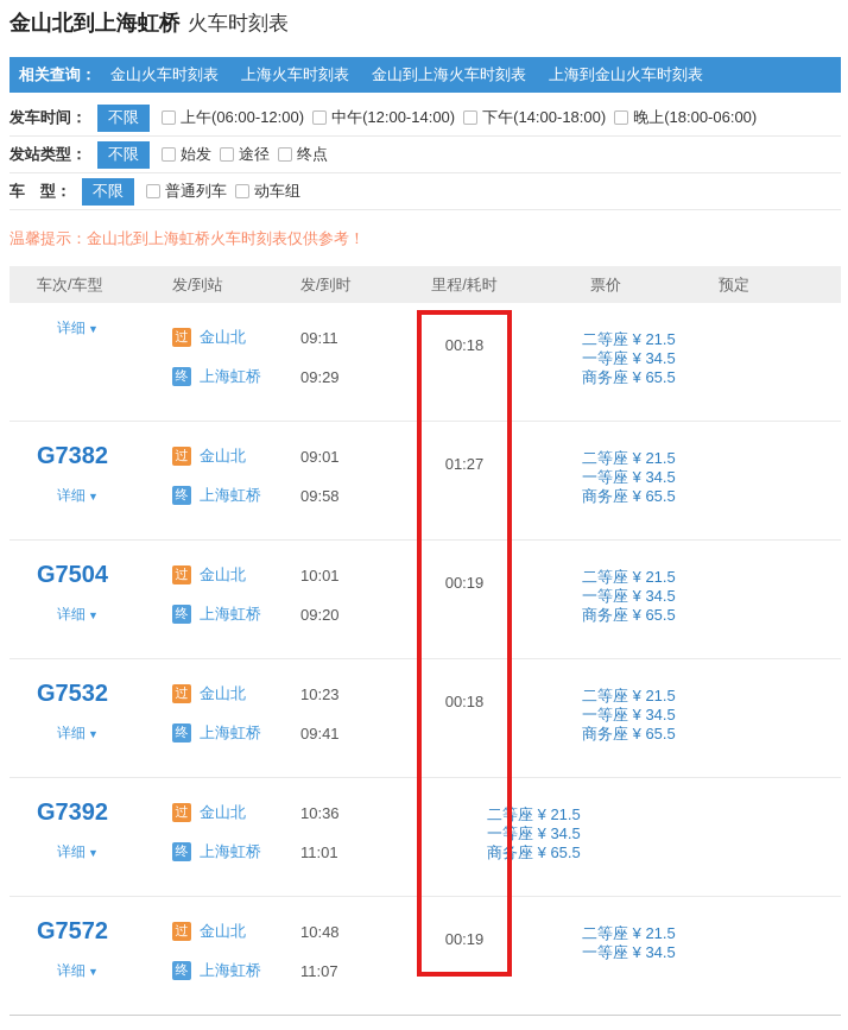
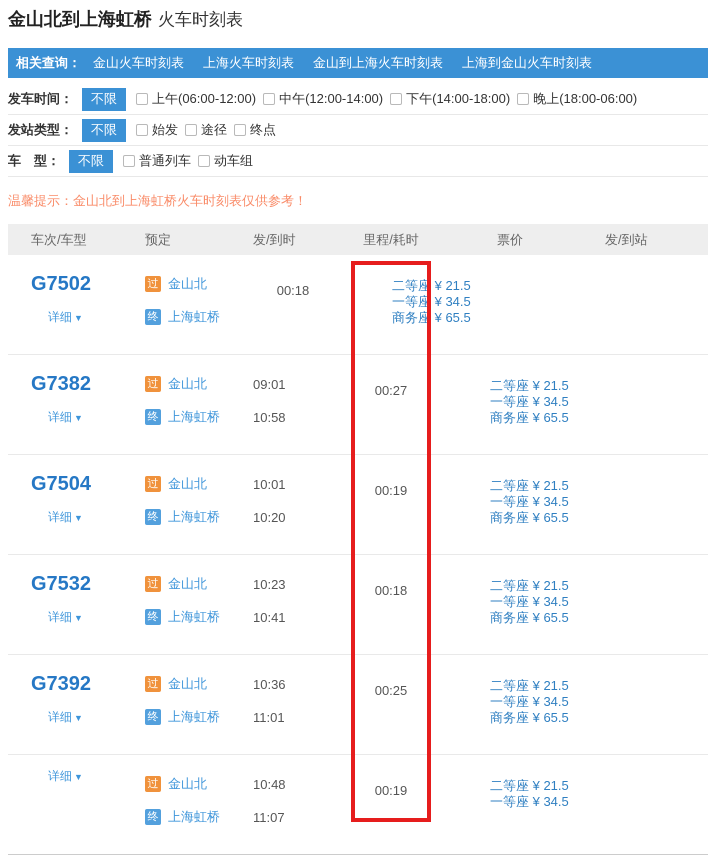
  金山北到上海虹桥 火车时刻表
  相关查询： 金山火车时刻表 上海火车时刻表 金山到上海火车时刻表 上海到金山火车时刻表
  发车时间：
  不限
  上午(06:00-12:00)
  中午(12:00-14:00)
  下午(14:00-18:00)
  晚上(18:00-06:00)
  发站类型：
  不限
  始发
  途径
  终点
  车 型：
  不限
  普通列车
  动车组
  温馨提示：金山北到上海虹桥火车时刻表仅供参考！
  车次/车型
- 发/到站
+ 预定
  发/到时
  里程/耗时
  票价
- 预定
+ 发/到站
+ G7502
  详细 ▼
  过
  金山北
  终
  上海虹桥
- 09:11
- 09:29
  00:18
  二等座 ¥ 21.5
  一等座 ¥ 34.5
  商务座 ¥ 65.5
  G7382
  详细 ▼
  过
  金山北
  终
  上海虹桥
  09:01
- 09:58
+ 10:58
- 01:27
+ 00:27
  二等座 ¥ 21.5
  一等座 ¥ 34.5
  商务座 ¥ 65.5
  G7504
  详细 ▼
  过
  金山北
  终
  上海虹桥
  10:01
- 09:20
+ 10:20
  00:19
  二等座 ¥ 21.5
  一等座 ¥ 34.5
  商务座 ¥ 65.5
  G7532
  详细 ▼
  过
  金山北
  终
  上海虹桥
  10:23
- 09:41
+ 10:41
  00:18
  二等座 ¥ 21.5
  一等座 ¥ 34.5
  商务座 ¥ 65.5
  G7392
  详细 ▼
  过
  金山北
  终
  上海虹桥
  10:36
  11:01
+ 00:25
  二等座 ¥ 21.5
  一等座 ¥ 34.5
  商务座 ¥ 65.5
- G7572
  详细 ▼
  过
  金山北
  终
  上海虹桥
  10:48
  11:07
  00:19
  二等座 ¥ 21.5
  一等座 ¥ 34.5
